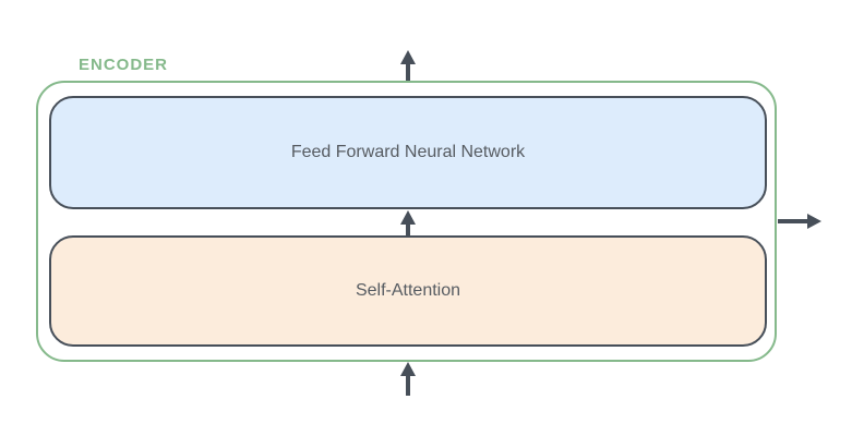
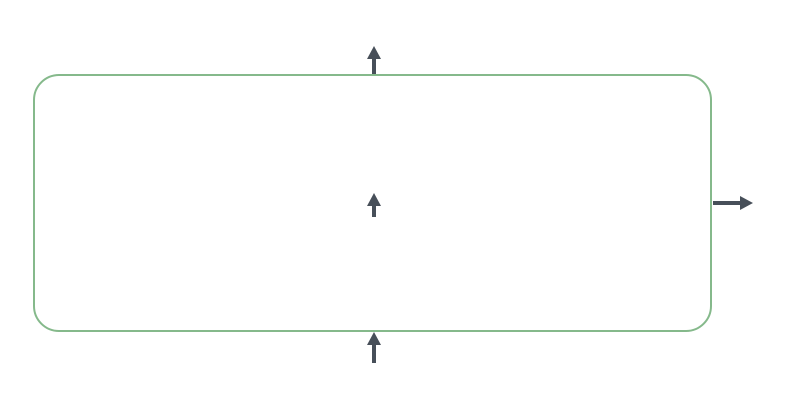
- ENCODER
- Feed Forward Neural Network
- Self-Attention
